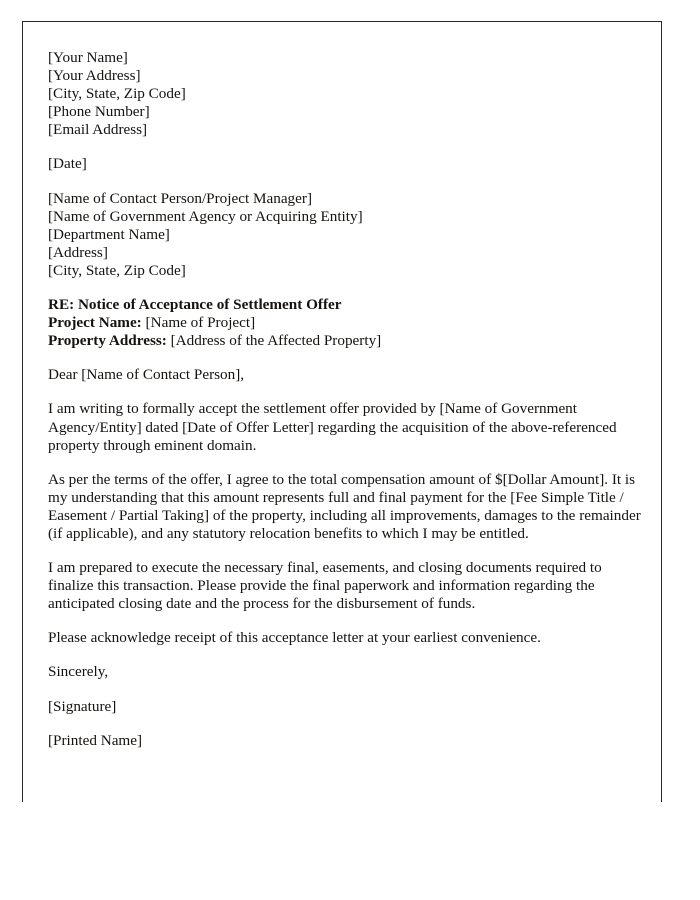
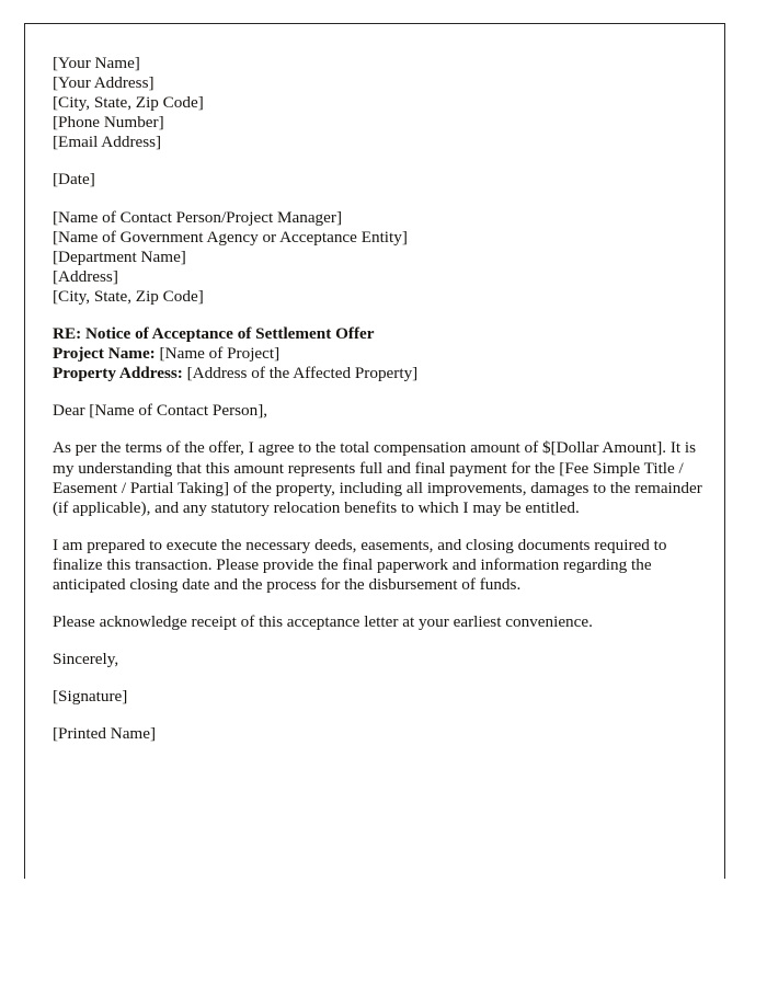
  [Your Name]
  [Your Address]
  [City, State, Zip Code]
  [Phone Number]
  [Email Address]
  [Date]
  [Name of Contact Person/Project Manager]
- [Name of Government Agency or Acquiring Entity]
+ [Name of Government Agency or Acceptance Entity]
  [Department Name]
  [Address]
  [City, State, Zip Code]
  RE: Notice of Acceptance of Settlement Offer
  Project Name: [Name of Project]
  Property Address: [Address of the Affected Property]
  Dear [Name of Contact Person],
- I am writing to formally accept the settlement offer provided by [Name of Government Agency/Entity] dated [Date of Offer Letter] regarding the acquisition of the above-referenced property through eminent domain.
  As per the terms of the offer, I agree to the total compensation amount of $[Dollar Amount]. It is my understanding that this amount represents full and final payment for the [Fee Simple Title / Easement / Partial Taking] of the property, including all improvements, damages to the remainder (if applicable), and any statutory relocation benefits to which I may be entitled.
- I am prepared to execute the necessary final, easements, and closing documents required to finalize this transaction. Please provide the final paperwork and information regarding the anticipated closing date and the process for the disbursement of funds.
+ I am prepared to execute the necessary deeds, easements, and closing documents required to finalize this transaction. Please provide the final paperwork and information regarding the anticipated closing date and the process for the disbursement of funds.
  Please acknowledge receipt of this acceptance letter at your earliest convenience.
  Sincerely,
  [Signature]
  [Printed Name]
